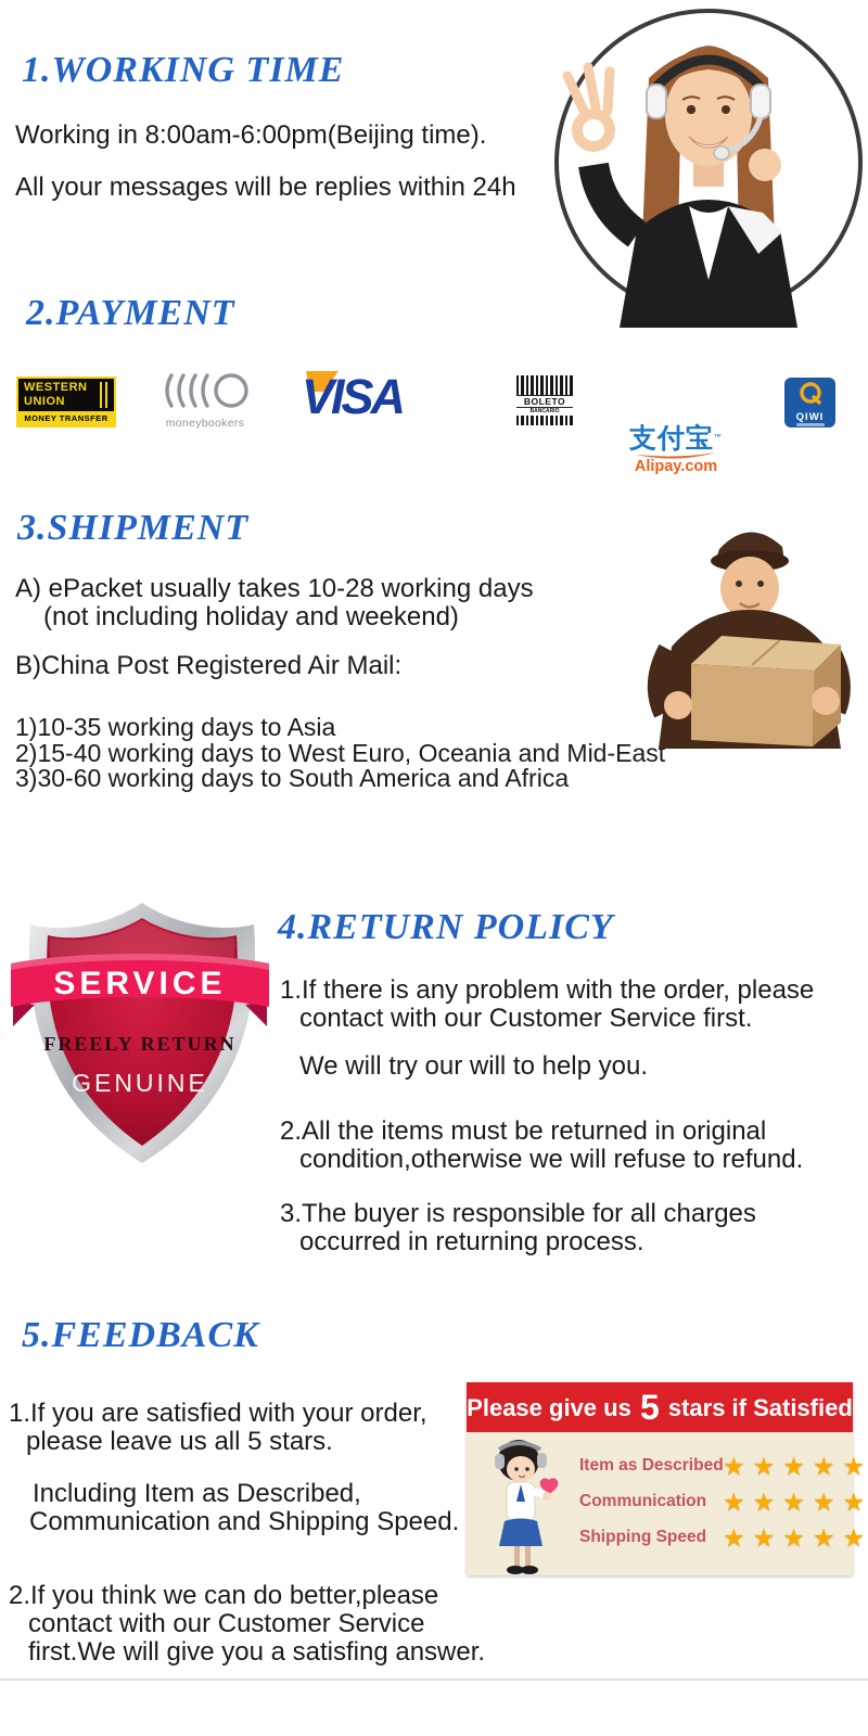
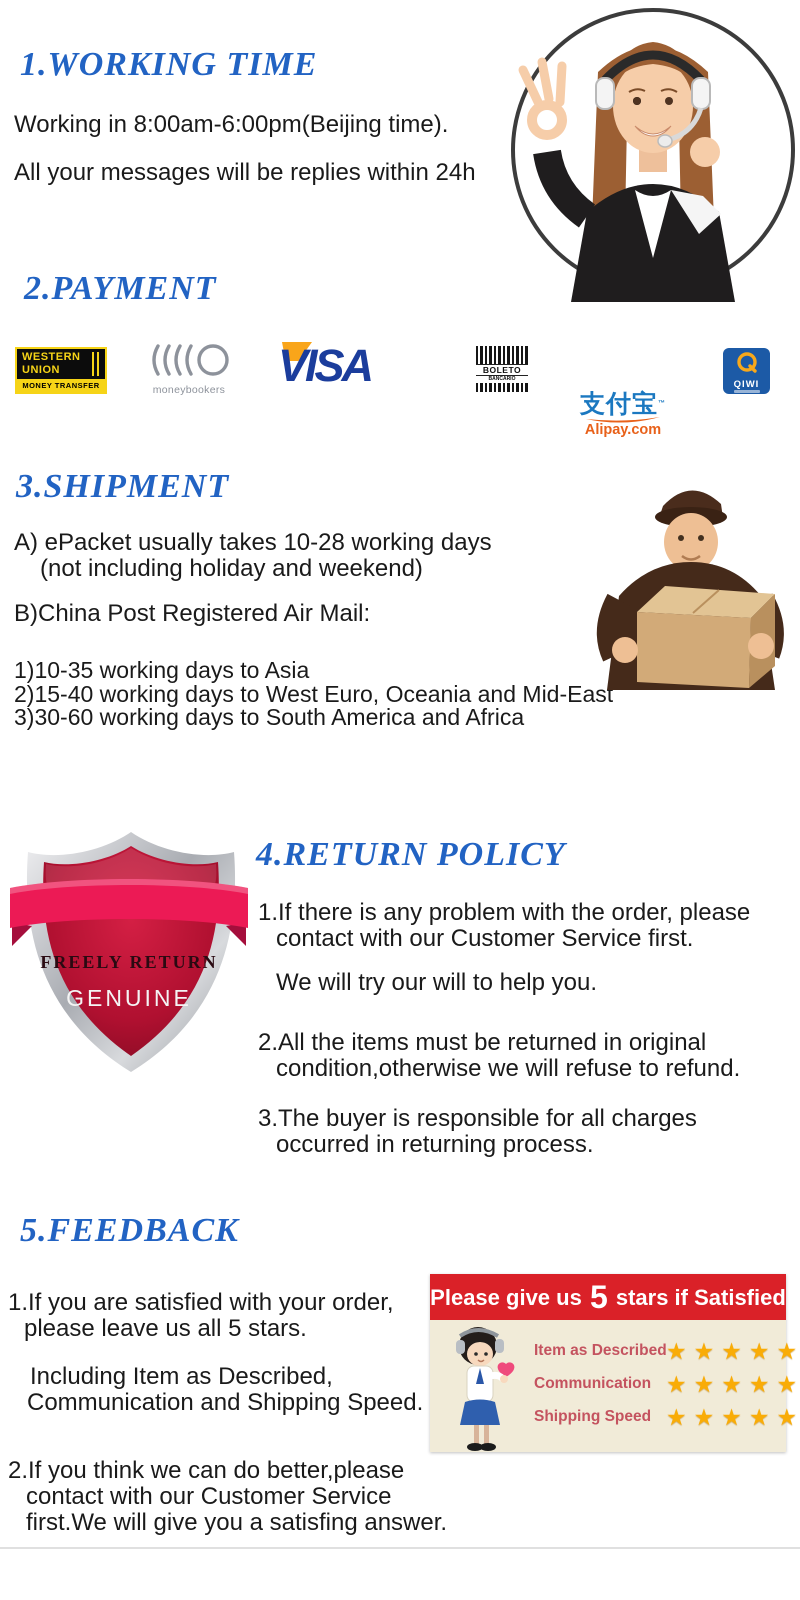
  1.WORKING TIME
  Working in 8:00am-6:00pm(Beijing time).
  All your messages will be replies within 24h
  2.PAYMENT
  WESTERN
  UNION
  MONEY TRANSFER
  moneybookers
  VISA
  BOLETO
  支付宝
  Alipay.com
  QIWI
  3.SHIPMENT
  A) ePacket usually takes 10-28 working days
  (not including holiday and weekend)
  B)China Post Registered Air Mail:
  1)10-35 working days to Asia
  2)15-40 working days to West Euro, Oceania and Mid-East
  3)30-60 working days to South America and Africa
- SERVICE
  FREELY RETURN
  GENUINE
  4.RETURN POLICY
  1.If there is any problem with the order, please
  contact with our Customer Service first.
  We will try our will to help you.
  2.All the items must be returned in original
  condition,otherwise we will refuse to refund.
  3.The buyer is responsible for all charges
  occurred in returning process.
  5.FEEDBACK
  1.If you are satisfied with your order,
  please leave us all 5 stars.
  Including Item as Described,
  Communication and Shipping Speed.
  Please give us 5 stars if Satisfied
  Item as Described
  ★★★★★
  Communication
  ★★★★★
  Shipping Speed
  ★★★★★
  2.If you think we can do better,please
  contact with our Customer Service
  first.We will give you a satisfing answer.
